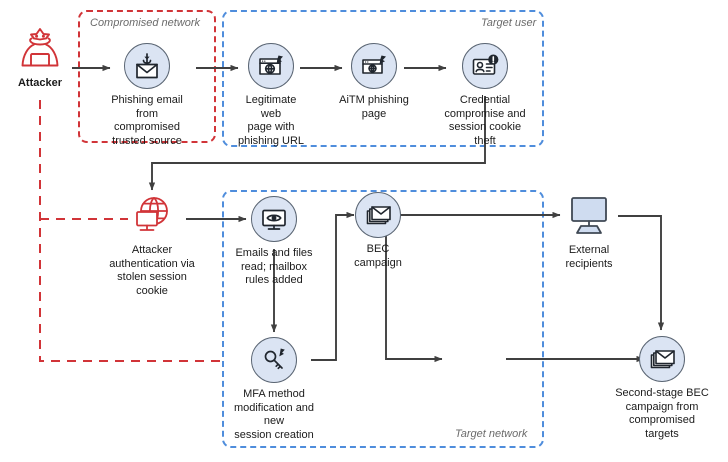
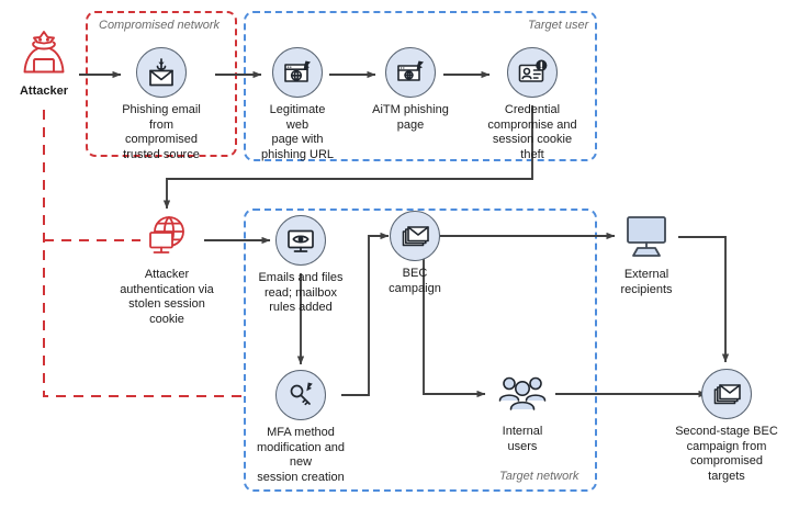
  Compromised network
  Target user
  Target network
  Attacker
  Phishing email
  from compromised
  trusted source
  Legitimate web
  page with
  phishing URL
  AiTM phishing
  page
  Credential
  compromise and
  session cookie theft
  Attacker
  authentication via
  stolen session
  cookie
  Emails and files
  read; mailbox
  rules added
  BEC
  campaign
  MFA method
  modification and
  new
  session creation
+ Internal
+ users
  External
  recipients
  Second-stage BEC
  campaign from
  compromised
  targets
